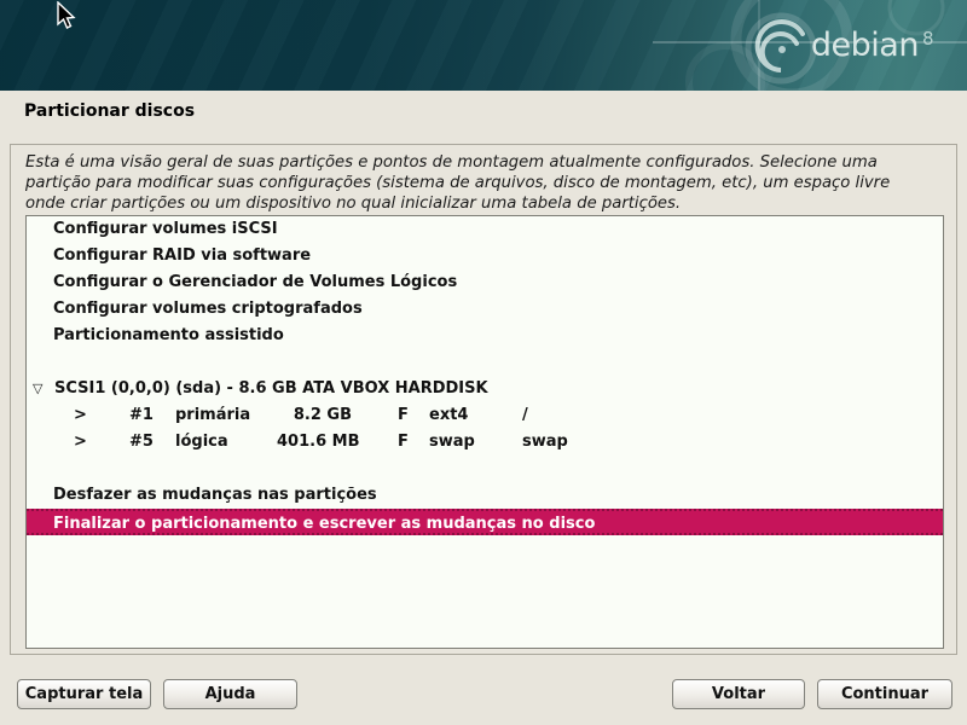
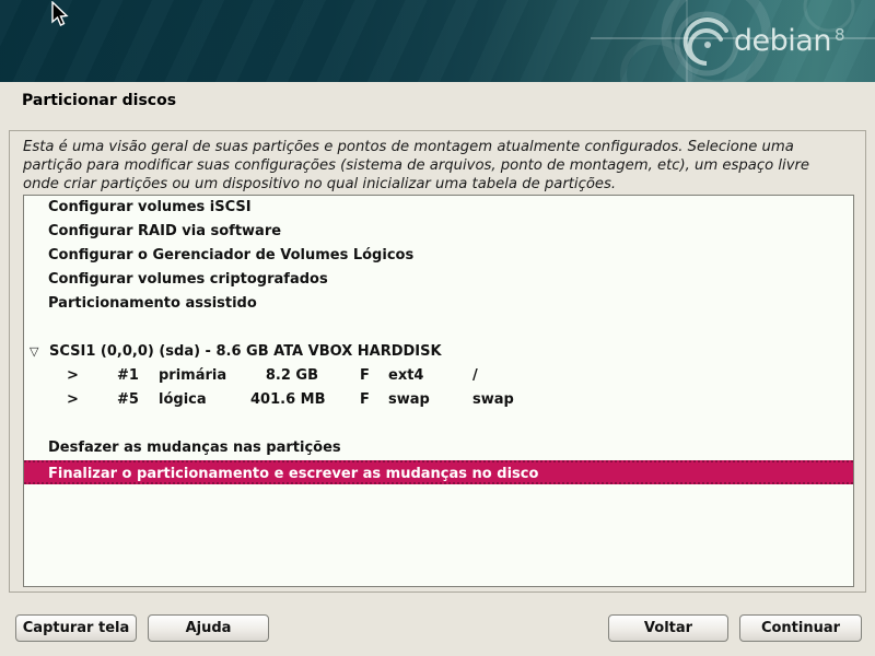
  debian 8
  Particionar discos
- Esta é uma visão geral de suas partições e pontos de montagem atualmente configurados. Selecione uma partição para modificar suas configurações (sistema de arquivos, disco de montagem, etc), um espaço livre onde criar partições ou um dispositivo no qual inicializar uma tabela de partições.
+ Esta é uma visão geral de suas partições e pontos de montagem atualmente configurados. Selecione uma partição para modificar suas configurações (sistema de arquivos, ponto de montagem, etc), um espaço livre onde criar partições ou um dispositivo no qual inicializar uma tabela de partições.
  Configurar volumes iSCSI
  Configurar RAID via software
  Configurar o Gerenciador de Volumes Lógicos
  Configurar volumes criptografados
  Particionamento assistido
  ▽ SCSI1 (0,0,0) (sda) - 8.6 GB ATA VBOX HARDDISK
  > #1 primária 8.2 GB F ext4 /
  > #5 lógica 401.6 MB F swap swap
  Desfazer as mudanças nas partições
  Finalizar o particionamento e escrever as mudanças no disco
  Capturar tela
  Ajuda
  Voltar
  Continuar
